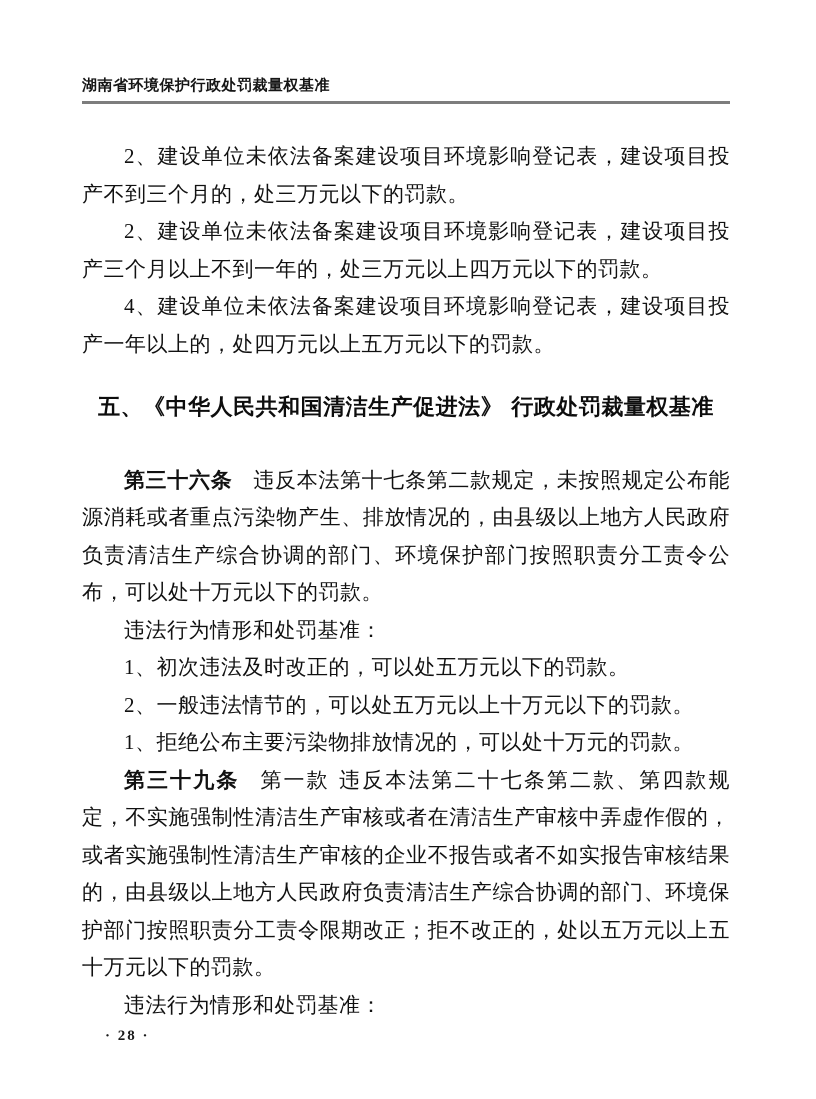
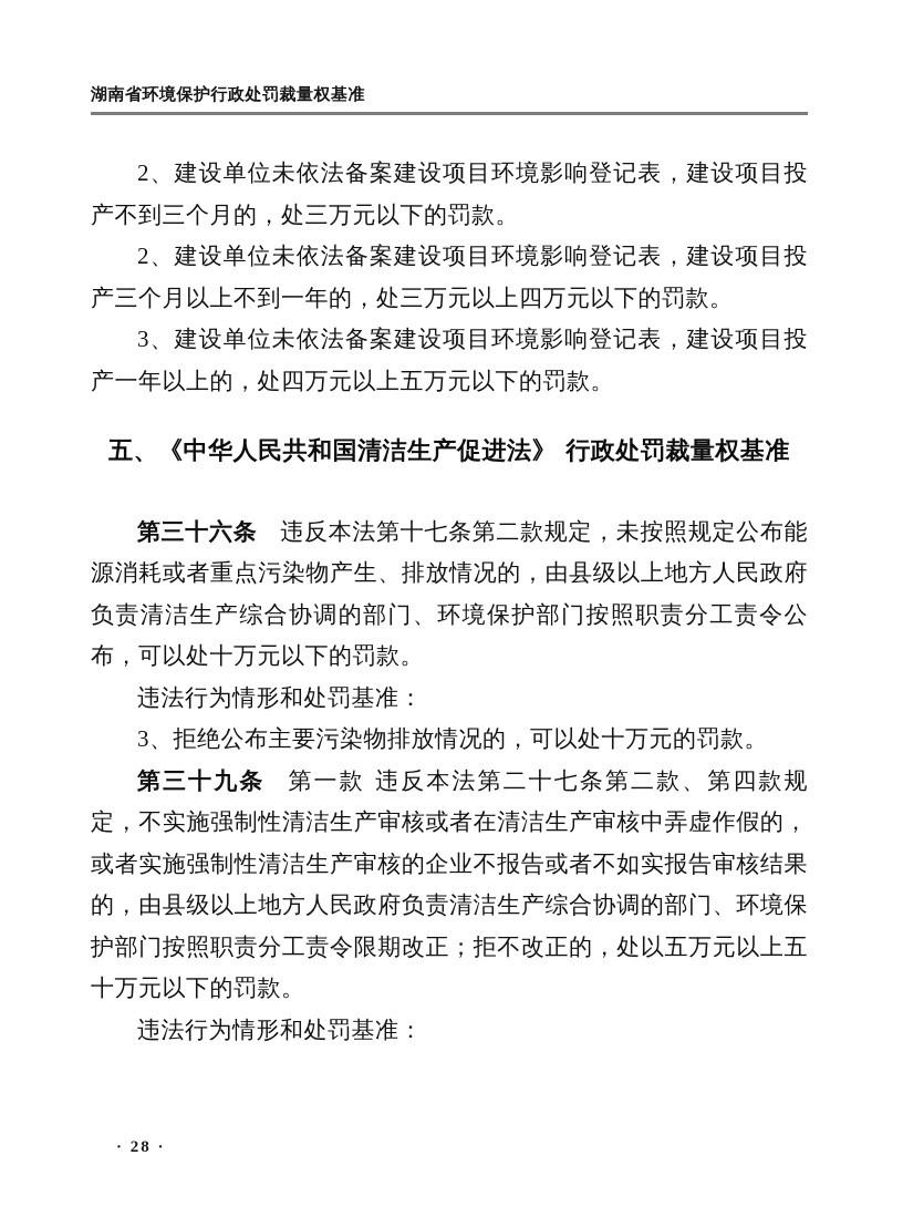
  湖南省环境保护行政处罚裁量权基准
  2、建设单位未依法备案建设项目环境影响登记表，建设项目投产不到三个月的，处三万元以下的罚款。
  2、建设单位未依法备案建设项目环境影响登记表，建设项目投产三个月以上不到一年的，处三万元以上四万元以下的罚款。
- 4、建设单位未依法备案建设项目环境影响登记表，建设项目投产一年以上的，处四万元以上五万元以下的罚款。
+ 3、建设单位未依法备案建设项目环境影响登记表，建设项目投产一年以上的，处四万元以上五万元以下的罚款。
  五、《中华人民共和国清洁生产促进法》 行政处罚裁量权基准
  第三十六条 违反本法第十七条第二款规定，未按照规定公布能源消耗或者重点污染物产生、排放情况的，由县级以上地方人民政府负责清洁生产综合协调的部门、环境保护部门按照职责分工责令公布，可以处十万元以下的罚款。
  违法行为情形和处罚基准：
- 1、初次违法及时改正的，可以处五万元以下的罚款。
- 2、一般违法情节的，可以处五万元以上十万元以下的罚款。
- 1、拒绝公布主要污染物排放情况的，可以处十万元的罚款。
+ 3、拒绝公布主要污染物排放情况的，可以处十万元的罚款。
  第三十九条 第一款 违反本法第二十七条第二款、第四款规定，不实施强制性清洁生产审核或者在清洁生产审核中弄虚作假的，或者实施强制性清洁生产审核的企业不报告或者不如实报告审核结果的，由县级以上地方人民政府负责清洁生产综合协调的部门、环境保护部门按照职责分工责令限期改正；拒不改正的，处以五万元以上五十万元以下的罚款。
  违法行为情形和处罚基准：
  · 28 ·
